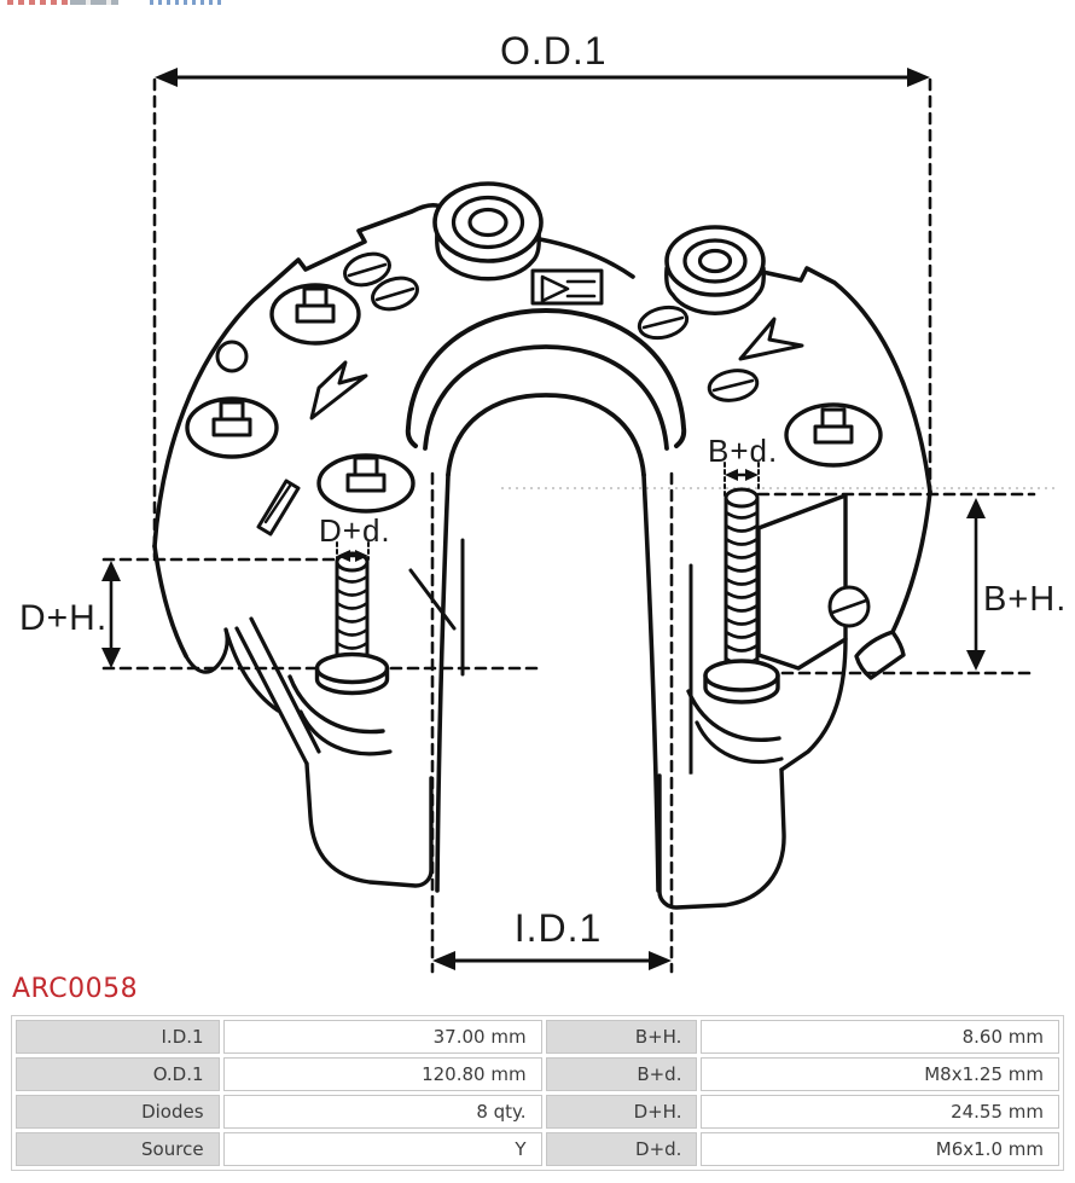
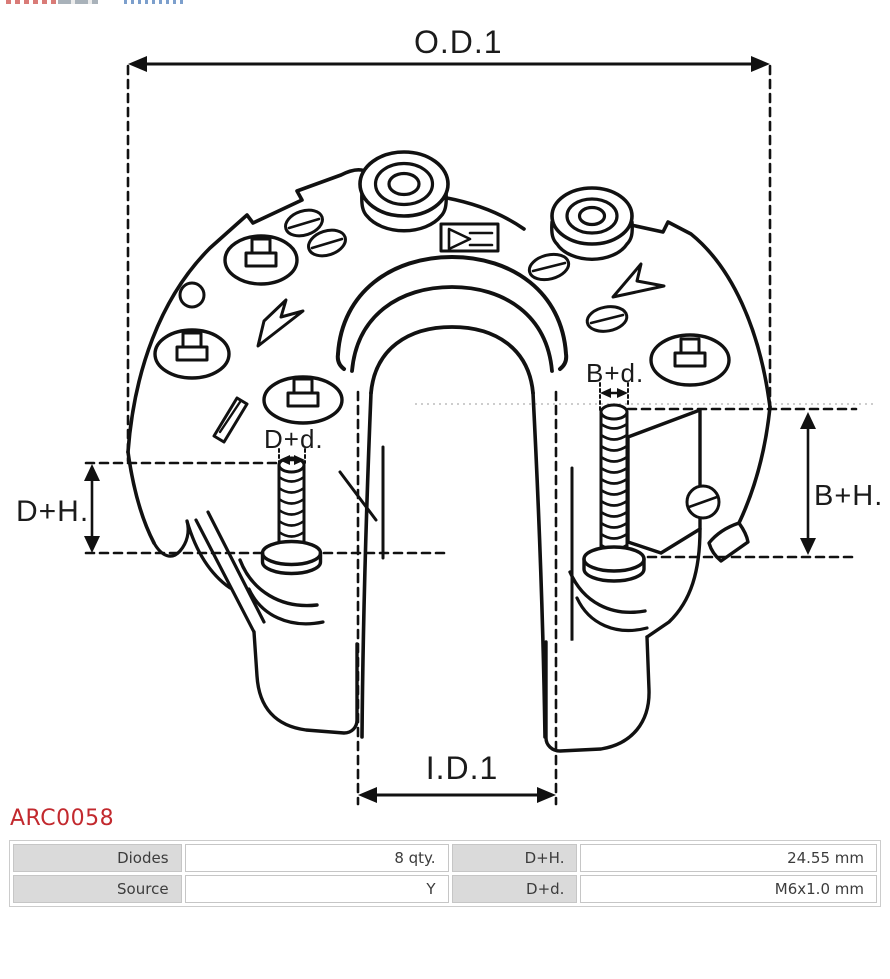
  O.D.1
  D+H.
  B+H.
  B+d.
  D+d.
  I.D.1
  ARC0058
- I.D.1	37.00 mm	B+H.	8.60 mm
- O.D.1	120.80 mm	B+d.	M8x1.25 mm
  Diodes	8 qty.	D+H.	24.55 mm
  Source	Y	D+d.	M6x1.0 mm
